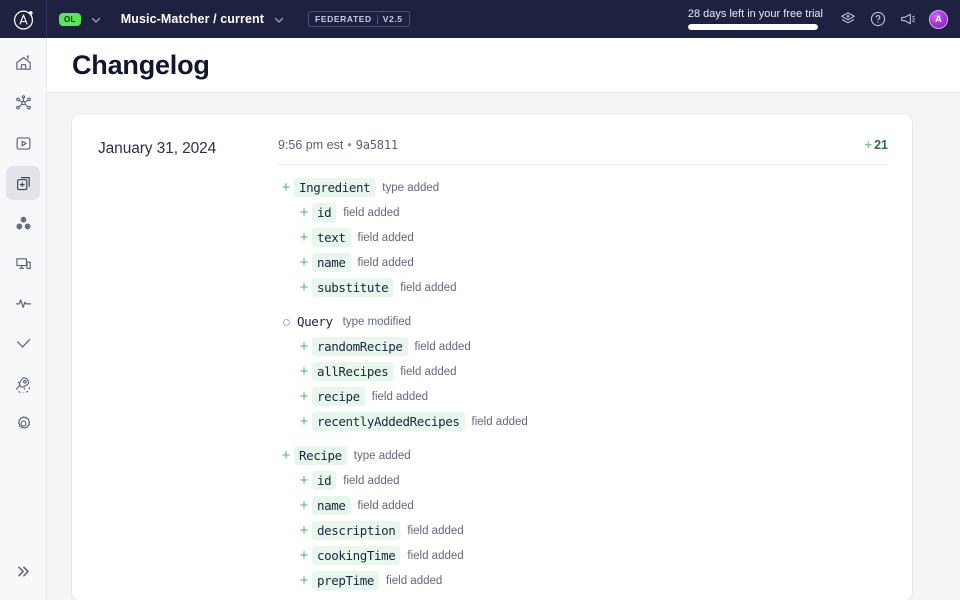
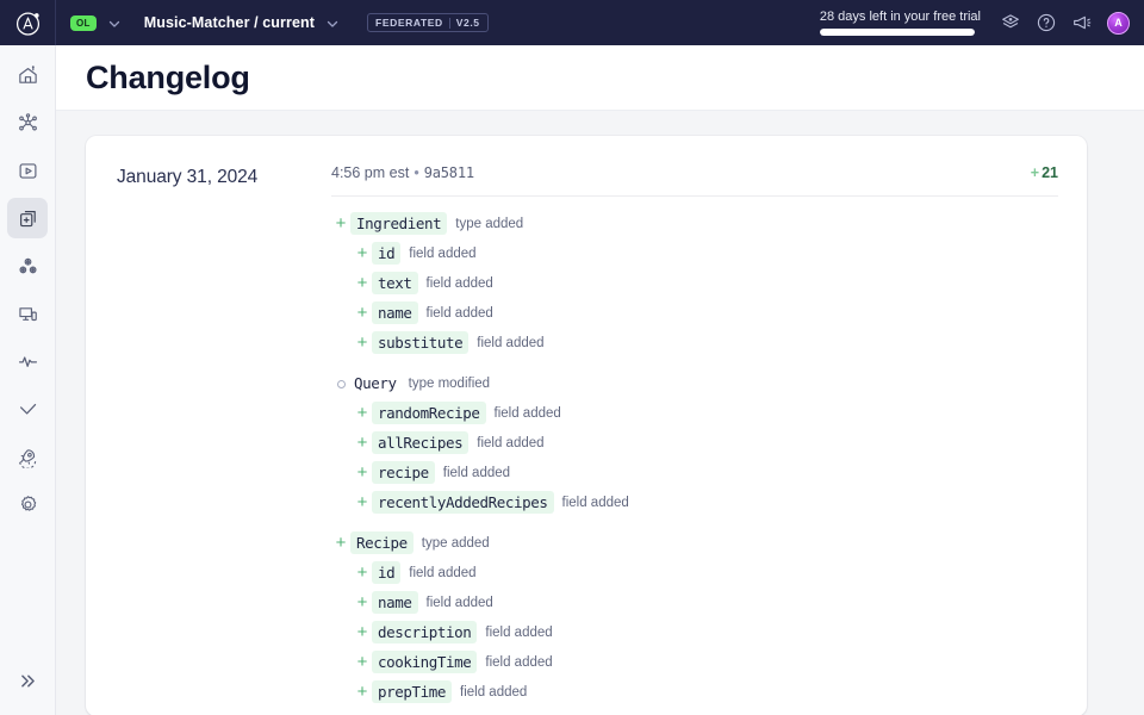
  OL
  Music-Matcher / current
  FEDERATED
  V2.5
  28 days left in your free trial
  A
  Changelog
  January 31, 2024
- 9:56 pm est • 9a5811
+ 4:56 pm est • 9a5811
  + 21
  +
  Ingredient
  type added
  +
  id
  field added
  +
  text
  field added
  +
  name
  field added
  +
  substitute
  field added
  Query
  type modified
  +
  randomRecipe
  field added
  +
  allRecipes
  field added
  +
  recipe
  field added
  +
  recentlyAddedRecipes
  field added
  +
  Recipe
  type added
  +
  id
  field added
  +
  name
  field added
  +
  description
  field added
  +
  cookingTime
  field added
  +
  prepTime
  field added
